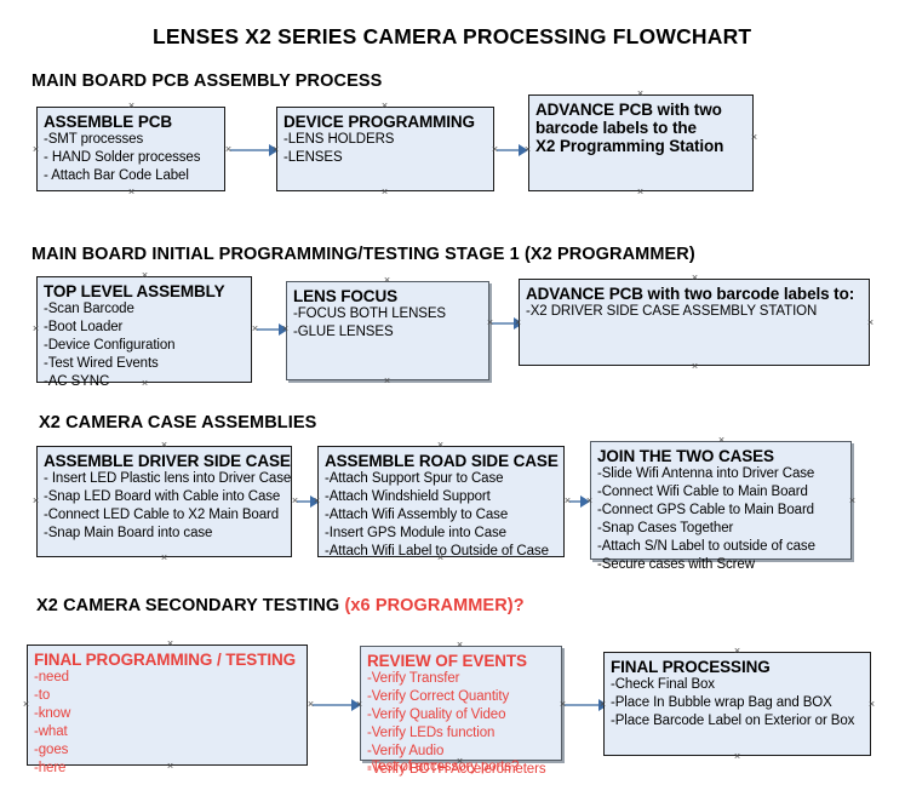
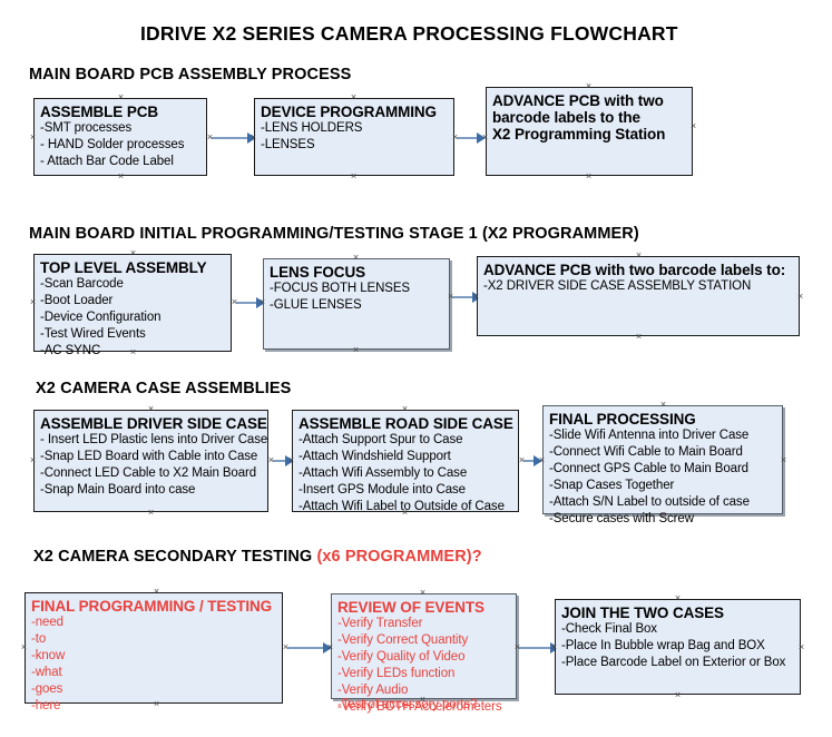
- LENSES X2 SERIES CAMERA PROCESSING FLOWCHART
+ IDRIVE X2 SERIES CAMERA PROCESSING FLOWCHART
  MAIN BOARD PCB ASSEMBLY PROCESS
  ASSEMBLE PCB
  -SMT processes
  - HAND Solder processes
  - Attach Bar Code Label
  DEVICE PROGRAMMING
  -LENS HOLDERS
  -LENSES
  ADVANCE PCB with two
  barcode labels to the
  X2 Programming Station
  MAIN BOARD INITIAL PROGRAMMING/TESTING STAGE 1 (X2 PROGRAMMER)
  TOP LEVEL ASSEMBLY
  -Scan Barcode
  -Boot Loader
  -Device Configuration
  -Test Wired Events
  -AC SYNC
  LENS FOCUS
  -FOCUS BOTH LENSES
  -GLUE LENSES
  ADVANCE PCB with two barcode labels to:
  -X2 DRIVER SIDE CASE ASSEMBLY STATION
  X2 CAMERA CASE ASSEMBLIES
  ASSEMBLE DRIVER SIDE CASE
  - Insert LED Plastic lens into Driver Case
  -Snap LED Board with Cable into Case
  -Connect LED Cable to X2 Main Board
  -Snap Main Board into case
  ASSEMBLE ROAD SIDE CASE
  -Attach Support Spur to Case
  -Attach Windshield Support
  -Attach Wifi Assembly to Case
  -Insert GPS Module into Case
  -Attach Wifi Label to Outside of Case
- JOIN THE TWO CASES
+ FINAL PROCESSING
  -Slide Wifi Antenna into Driver Case
  -Connect Wifi Cable to Main Board
  -Connect GPS Cable to Main Board
  -Snap Cases Together
  -Attach S/N Label to outside of case
  -Secure cases with Screw
  X2 CAMERA SECONDARY TESTING (x6 PROGRAMMER)?
  FINAL PROGRAMMING / TESTING
  -need
  -to
  -know
  -what
  -goes
  -here
  REVIEW OF EVENTS
  -Verify Transfer
  -Verify Correct Quantity
  -Verify Quality of Video
  -Verify LEDs function
  -Verify Audio
  -Verify BOTH Accelerometers
  -Test of accessory ports?
- FINAL PROCESSING
+ JOIN THE TWO CASES
  -Check Final Box
  -Place In Bubble wrap Bag and BOX
  -Place Barcode Label on Exterior or Box
